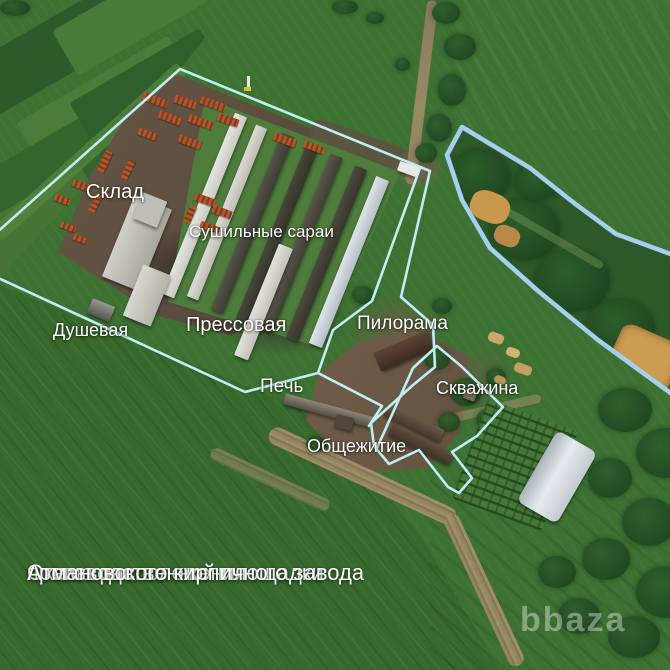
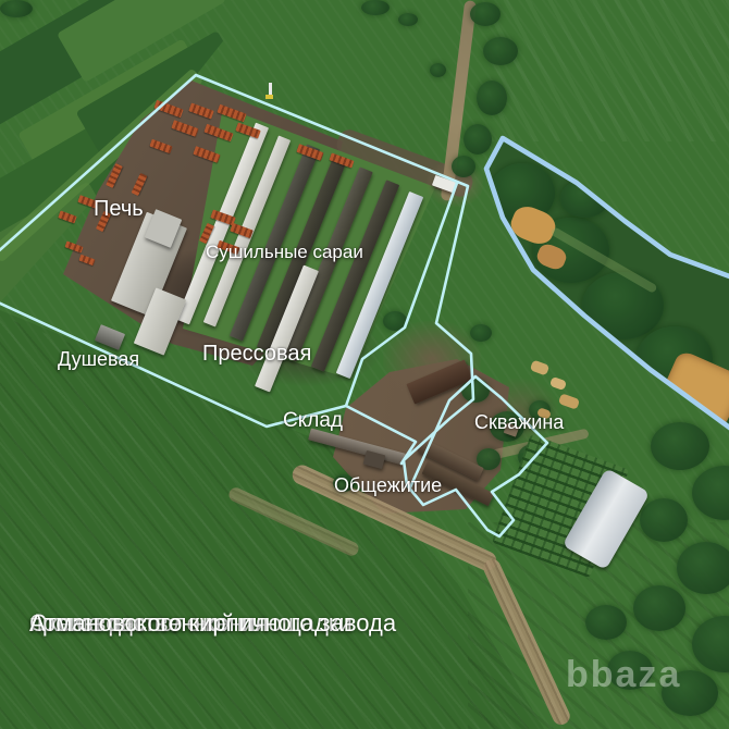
- Склад
+ Печь
  Сушильные сараи
  Душевая
  Прессовая
- Пилорама
- Печь
+ Склад
  Общежитие
  Скважина
  Схема расположения
  производственной площадки
  Атмановского кирпичного завода
  bbaza
